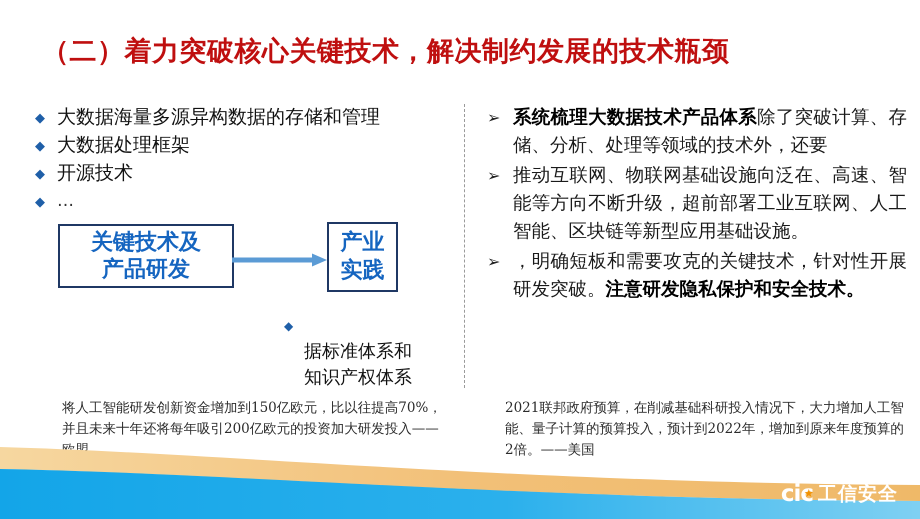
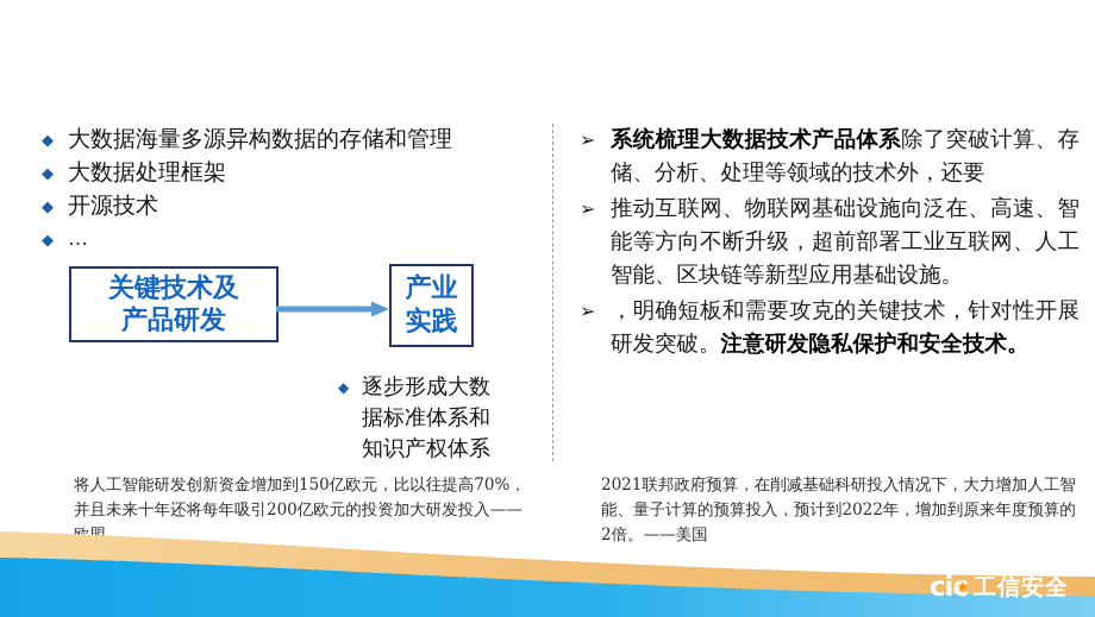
- （二）着力突破核心关键技术，解决制约发展的技术瓶颈
  ◆
  大数据海量多源异构数据的存储和管理
  ◆
  大数据处理框架
  ◆
  开源技术
  ◆
  …
  关键技术及
  产品研发
  产业
  实践
  ◆
+ 逐步形成大数
  据标准体系和
  知识产权体系
  ➢
  系统梳理大数据技术产品体系除了突破计算、存储、分析、处理等领域的技术外，还要
  ➢
  推动互联网、物联网基础设施向泛在、高速、智能等方向不断升级，超前部署工业互联网、人工智能、区块链等新型应用基础设施。
  ➢
  ，明确短板和需要攻克的关键技术，针对性开展研发突破。注意研发隐私保护和安全技术。
  将人工智能研发创新资金增加到150亿欧元，比以往提高70%，并且未来十年还将每年吸引200亿欧元的投资加大研发投入——盟
  2021联邦政府预算，在削减基础科研投入情况下，大力增加人工智能、量子计算的预算投入，预计到2022年，增加到原来年度预算的2倍。——美国
  cic
  ★
  工信安全
